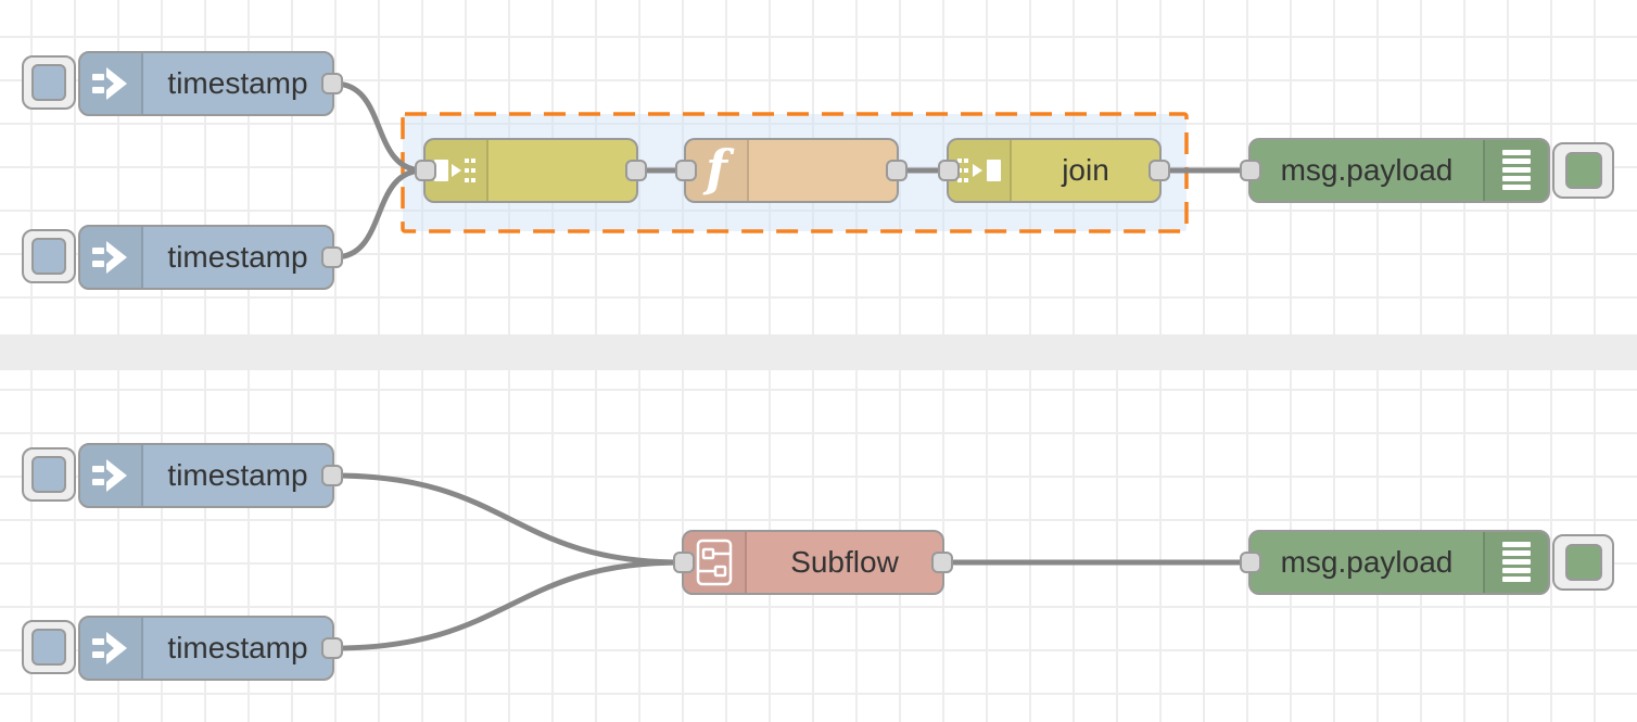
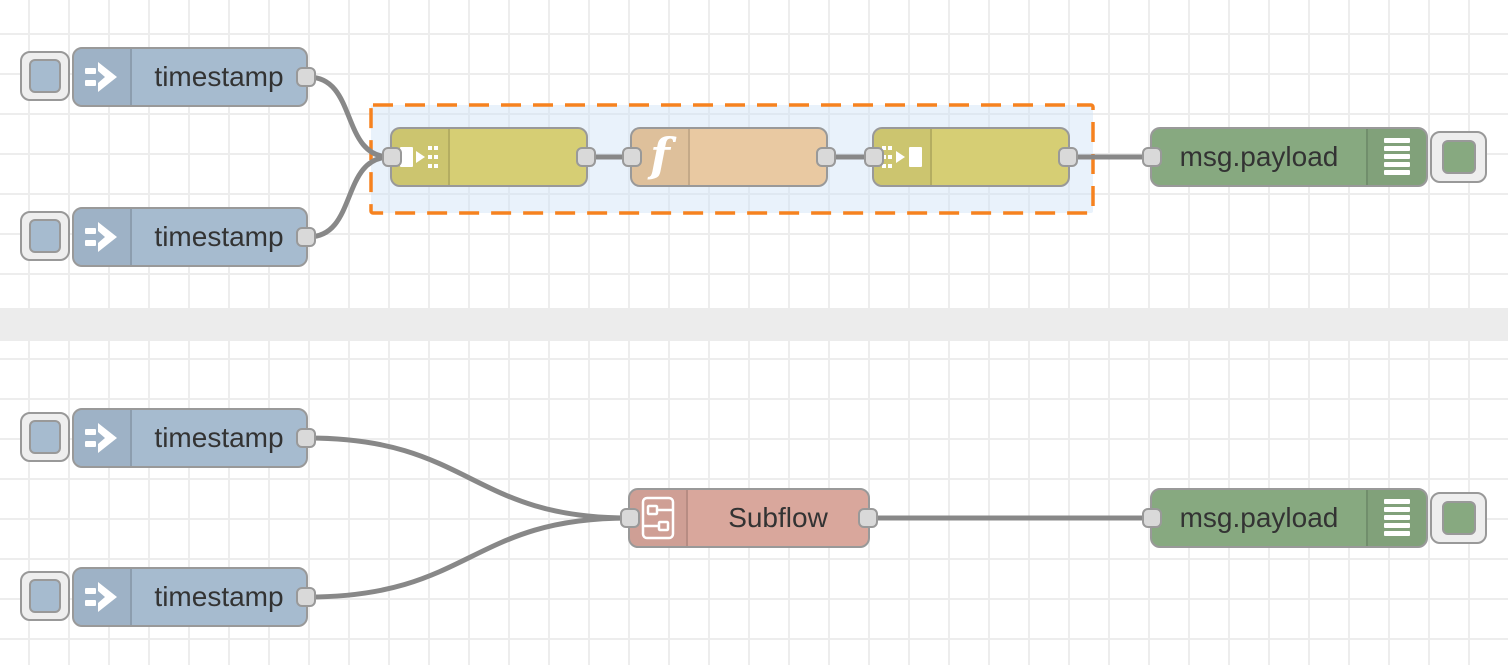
  timestamp
  timestamp
  f
- join
  msg.payload
  timestamp
  timestamp
  Subflow
  msg.payload
